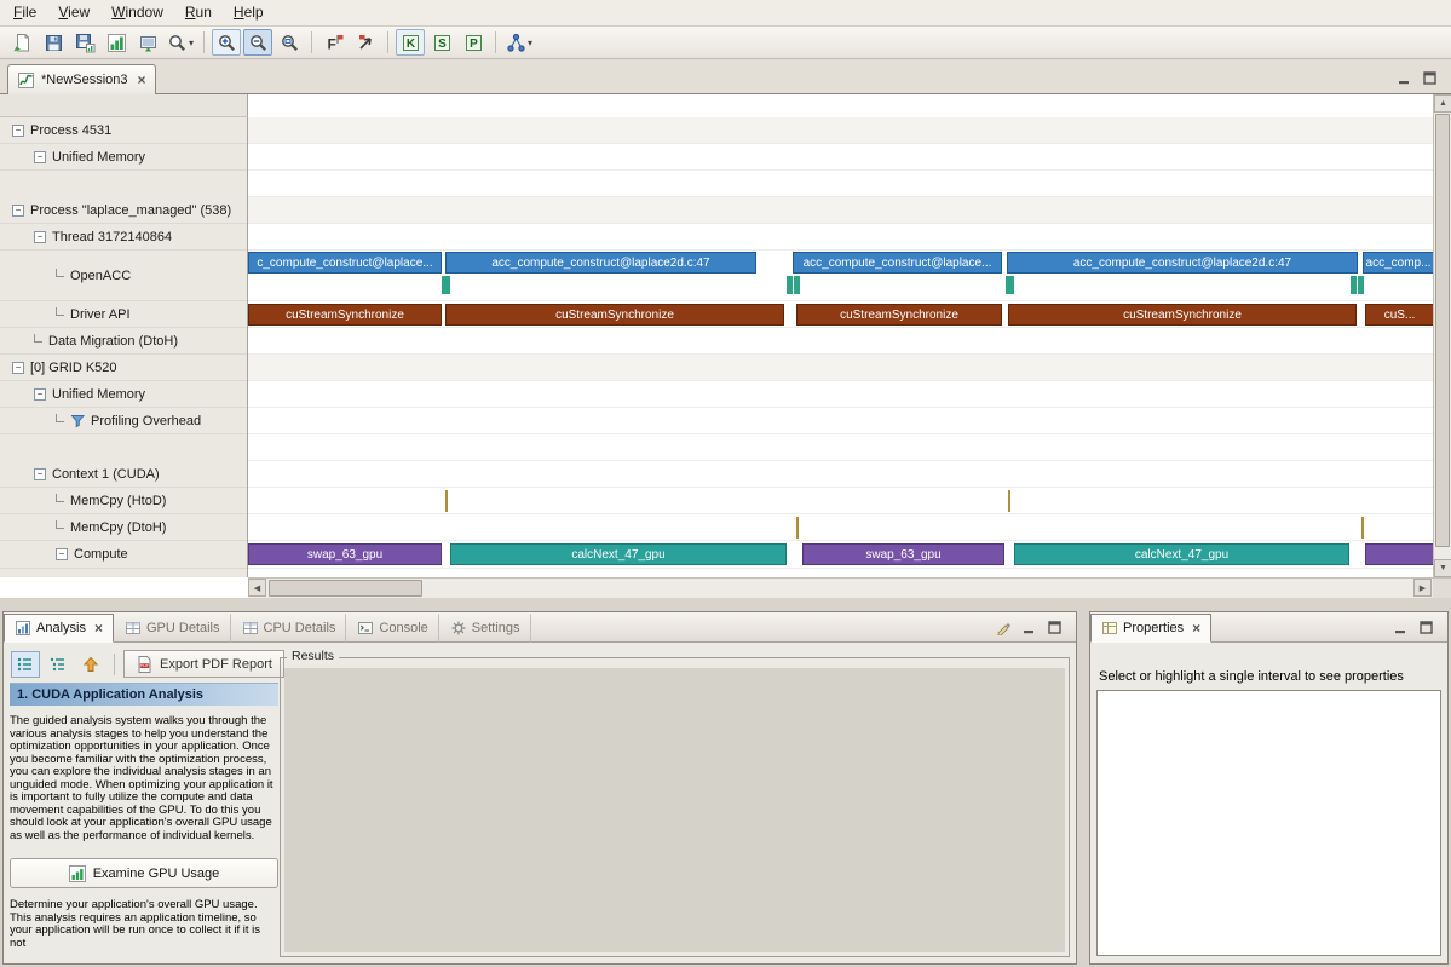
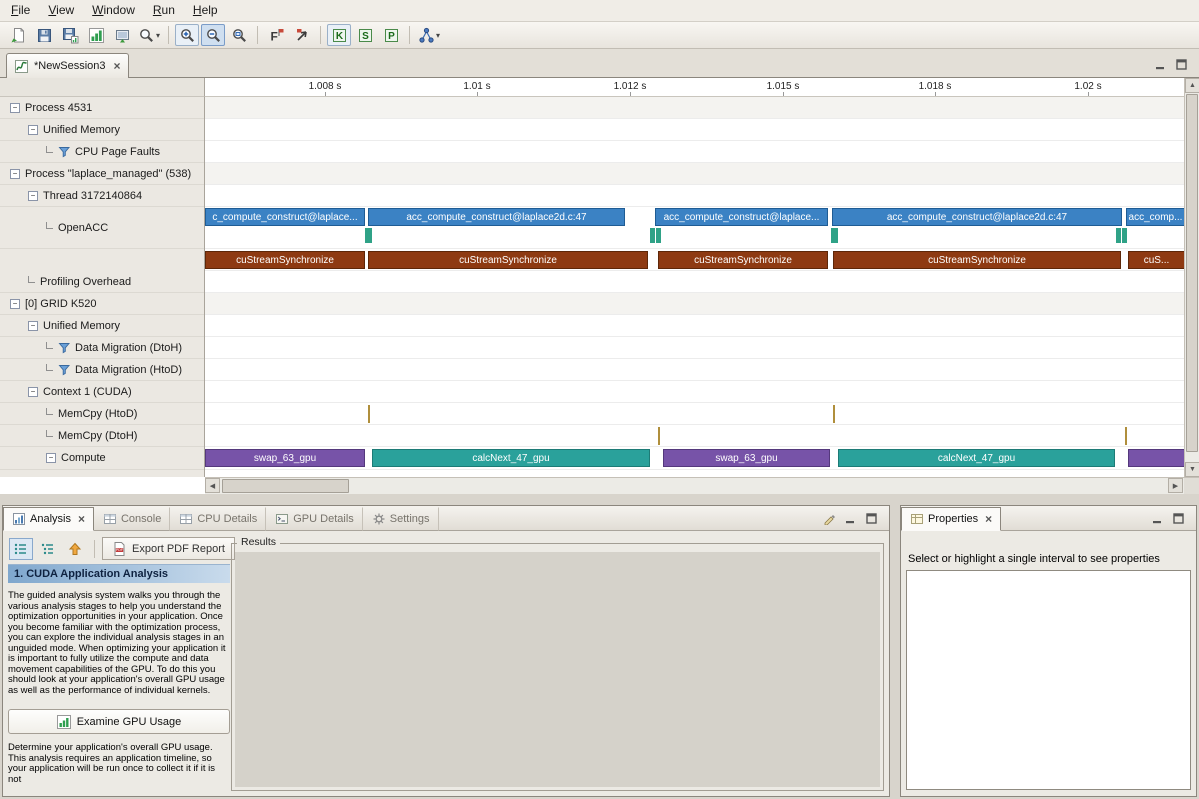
  File View Window Run Help
  ▾
  F
  K
  S
  P
  ▾
  *NewSession3
  ×
+ 1.008 s
+ 1.01 s
+ 1.012 s
+ 1.015 s
+ 1.018 s
+ 1.02 s
  −
  Process 4531
  −
  Unified Memory
+ CPU Page Faults
  −
  Process "laplace_managed" (538)
  −
  Thread 3172140864
  OpenACC
- Driver API
- Data Migration (DtoH)
+ Profiling Overhead
  −
  [0] GRID K520
  −
  Unified Memory
- Profiling Overhead
+ Data Migration (DtoH)
+ Data Migration (HtoD)
  −
  Context 1 (CUDA)
  MemCpy (HtoD)
  MemCpy (DtoH)
  −
  Compute
  c_compute_construct@laplace...
  acc_compute_construct@laplace2d.c:47
  acc_compute_construct@laplace...
  acc_compute_construct@laplace2d.c:47
  acc_comp...
  cuStreamSynchronize
  cuStreamSynchronize
  cuStreamSynchronize
  cuStreamSynchronize
  cuS...
  swap_63_gpu
  calcNext_47_gpu
  swap_63_gpu
  calcNext_47_gpu
  Analysis
  ×
- GPU Details
+ Console
  CPU Details
- Console
+ GPU Details
  Settings
  Export PDF Report
  Results
  1. CUDA Application Analysis
  The guided analysis system walks you through the various analysis stages to help you understand the optimization opportunities in your application. Once you become familiar with the optimization process, you can explore the individual analysis stages in an unguided mode. When optimizing your application it is important to fully utilize the compute and data movement capabilities of the GPU. To do this you should look at your application's overall GPU usage as well as the performance of individual kernels.
  Examine GPU Usage
  Determine your application's overall GPU usage. This analysis requires an application timeline, so your application will be run once to collect it if it is not
  Properties
  ×
  Select or highlight a single interval to see properties
